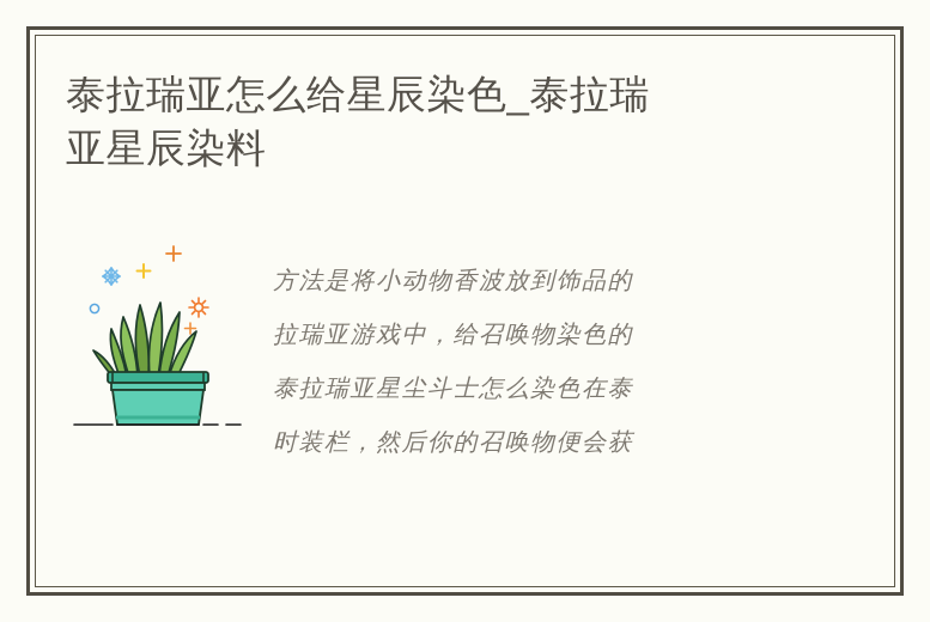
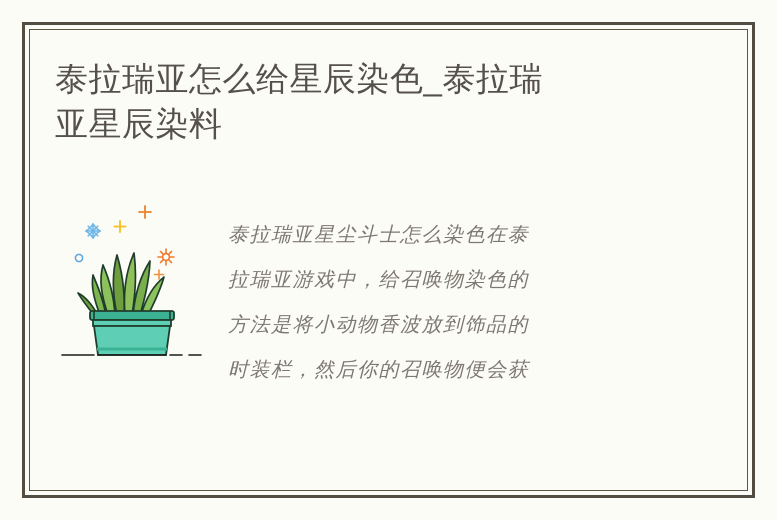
  泰拉瑞亚怎么给星辰染色_泰拉瑞
  亚星辰染料
- 方法是将小动物香波放到饰品的
+ 泰拉瑞亚星尘斗士怎么染色在泰
  拉瑞亚游戏中，给召唤物染色的
- 泰拉瑞亚星尘斗士怎么染色在泰
+ 方法是将小动物香波放到饰品的
  时装栏，然后你的召唤物便会获
